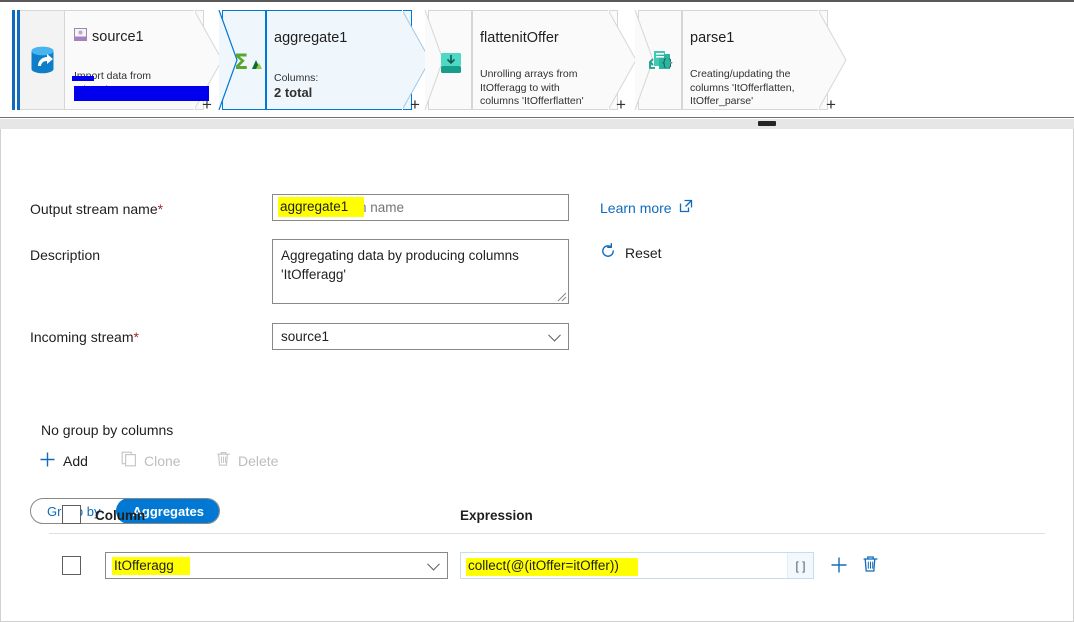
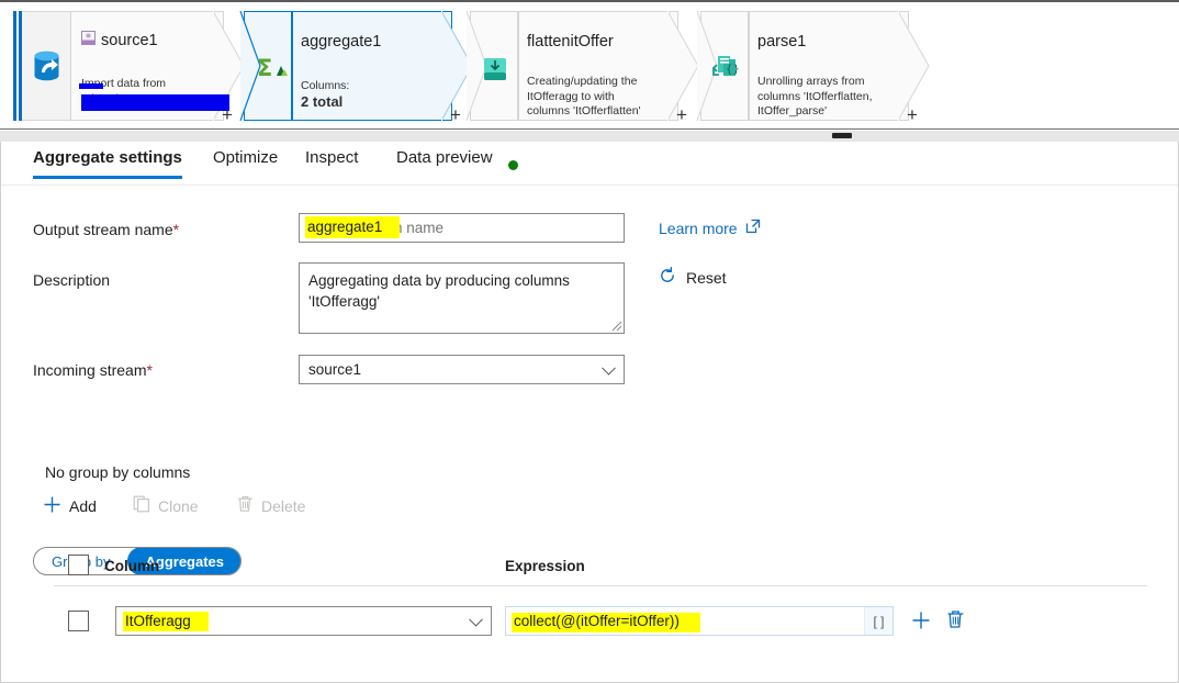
  source1
  ort data from
  +
  Σ
  aggregate1
  Columns:
  2 total
  +
  flattenitOffer
- Unrolling arrays from
+ Creating/updating the
  ItOfferagg to with
  columns 'ItOfferflatten'
  +
  {}
  parse1
- Creating/updating the
+ Unrolling arrays from
  columns 'ItOfferflatten,
  ItOffer_parse'
  +
+ Aggregate settings
+ Optimize
+ Inspect
+ Data preview
  Output stream name*
  aggregate1
  Learn more
  Description
  Reset
  Incoming stream*
  source1
  Aggregates
  No group by columns
  Add
  Clone
  Delete
  Column
  Expression
  ItOfferagg
  collect(@(itOffer=itOffer))
  [ ]
